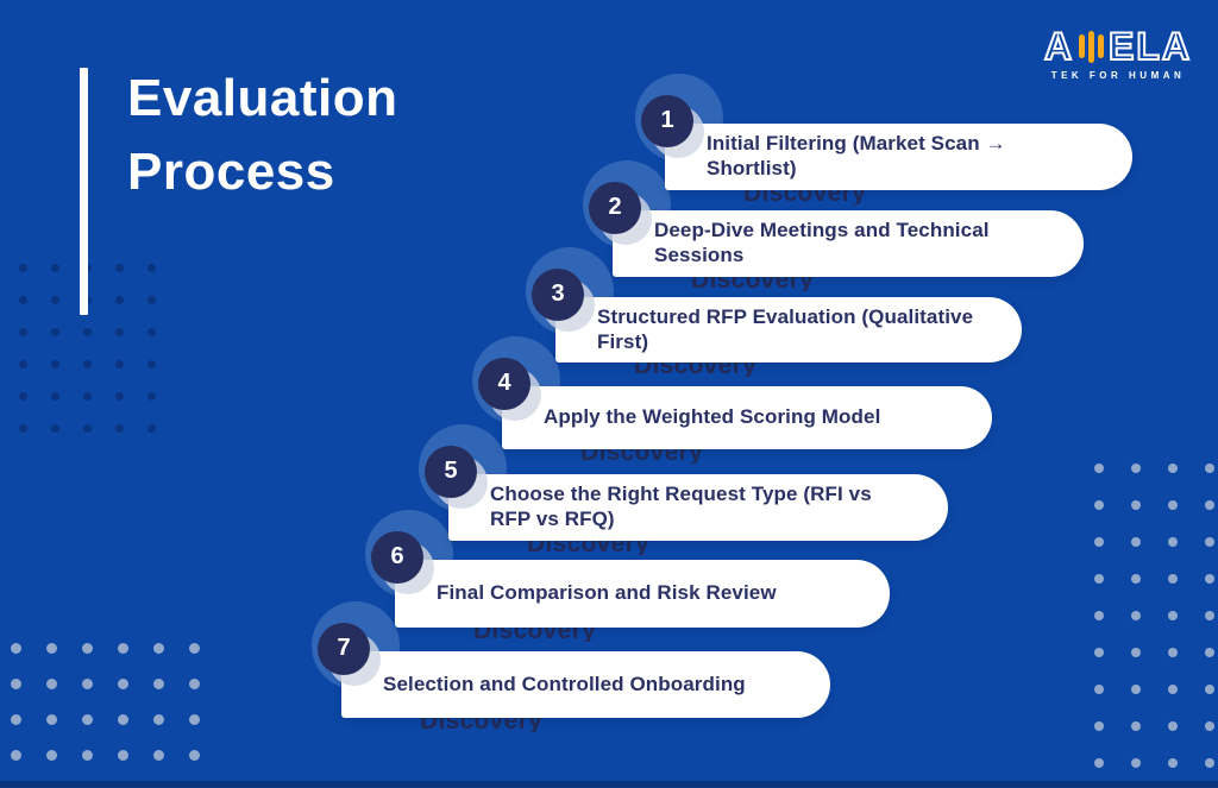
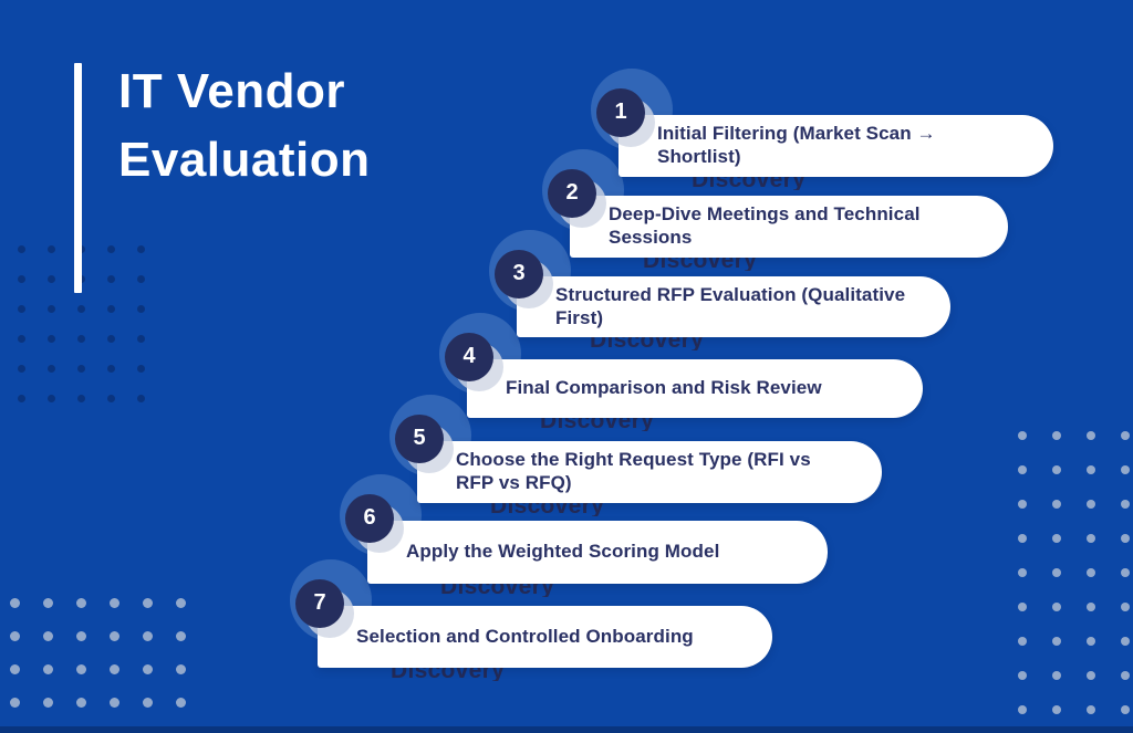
+ IT Vendor
  Evaluation
- Process
- A
- ELA
- TEK FOR HUMAN
  Discovery
  Initial Filtering (Market Scan → Shortlist)
  1
  Discovery
  Deep-Dive Meetings and Technical Sessions
  2
  Discovery
  Structured RFP Evaluation (Qualitative First)
  3
  Discovery
- Apply the Weighted Scoring Model
+ Final Comparison and Risk Review
  4
  Discovery
  Choose the Right Request Type (RFI vs RFP vs RFQ)
  5
  Discovery
- Final Comparison and Risk Review
+ Apply the Weighted Scoring Model
  6
  Discovery
  Selection and Controlled Onboarding
  7
